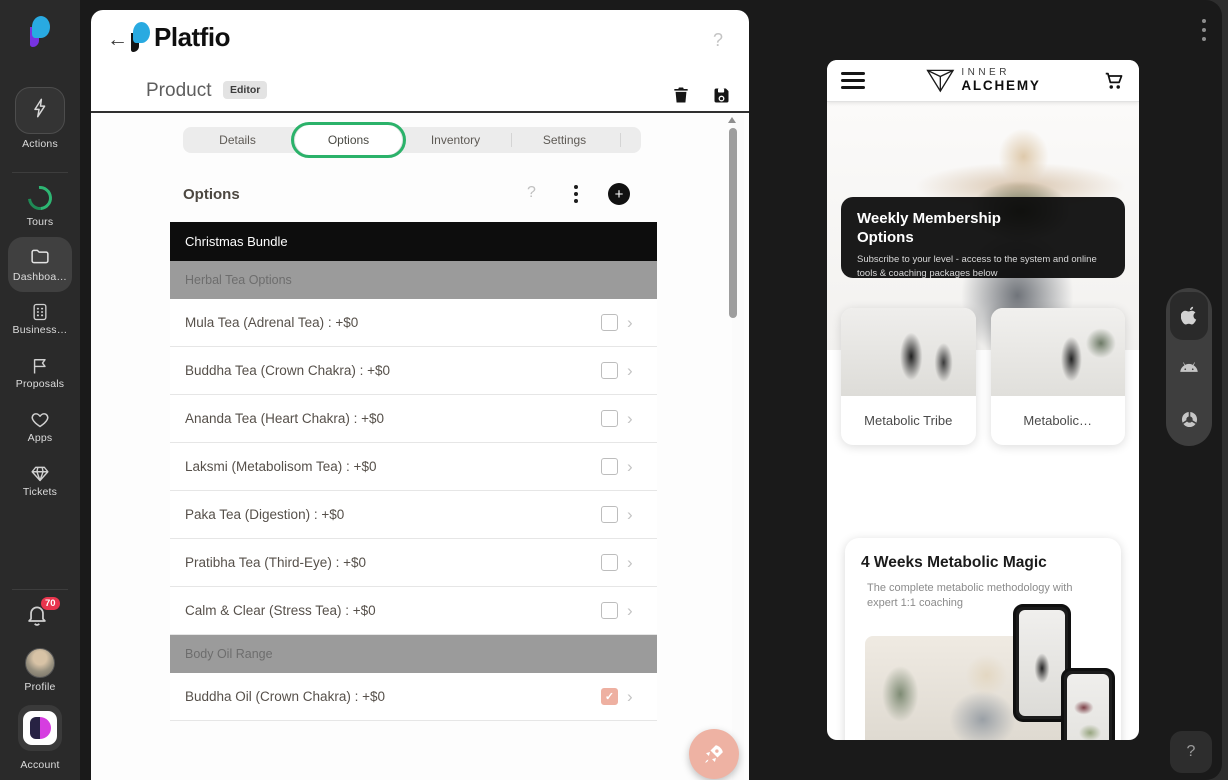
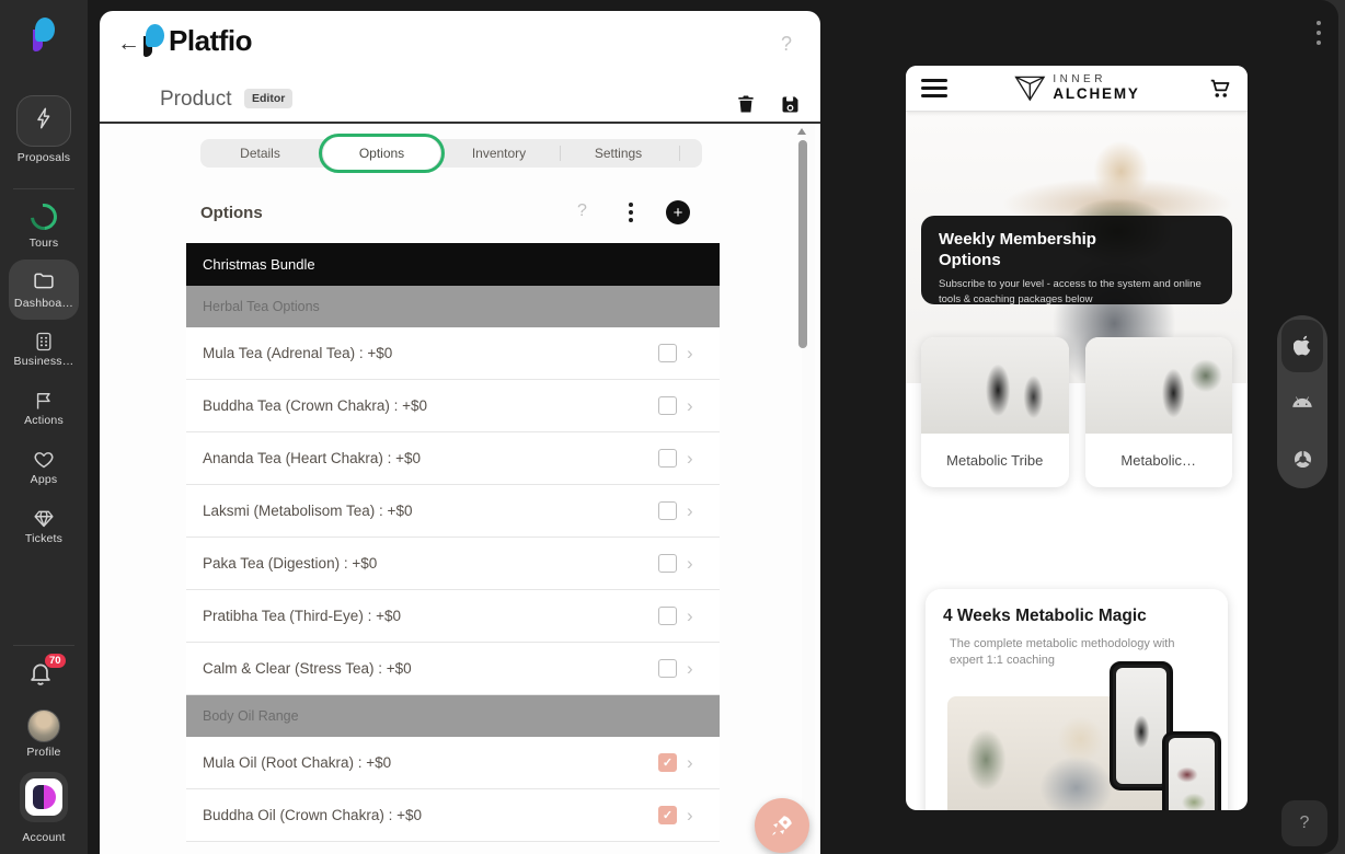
- Actions
+ Proposals
  Tours
  Dashboa…
  Business…
- Proposals
+ Actions
  Apps
  Tickets
  70
  Profile
  Account
  ←
  Platfio
  ?
  Product
  Editor
  Details
  Options
  Inventory
  Settings
  Options
  ?
  +
  Christmas Bundle
  Herbal Tea Options
  Mula Tea (Adrenal Tea) : +$0
  Buddha Tea (Crown Chakra) : +$0
  Ananda Tea (Heart Chakra) : +$0
  Laksmi (Metabolisom Tea) : +$0
  Paka Tea (Digestion) : +$0
  Pratibha Tea (Third-Eye) : +$0
  Calm & Clear (Stress Tea) : +$0
  Body Oil Range
+ Mula Oil (Root Chakra) : +$0
  Buddha Oil (Crown Chakra) : +$0
  INNER
  ALCHEMY
  Weekly Membership Options
  Subscribe to your level - access to the system and online tools & coaching packages below
  Metabolic Tribe
  Metabolic…
  4 Weeks Metabolic Magic
  The complete metabolic methodology with expert 1:1 coaching
  ?
